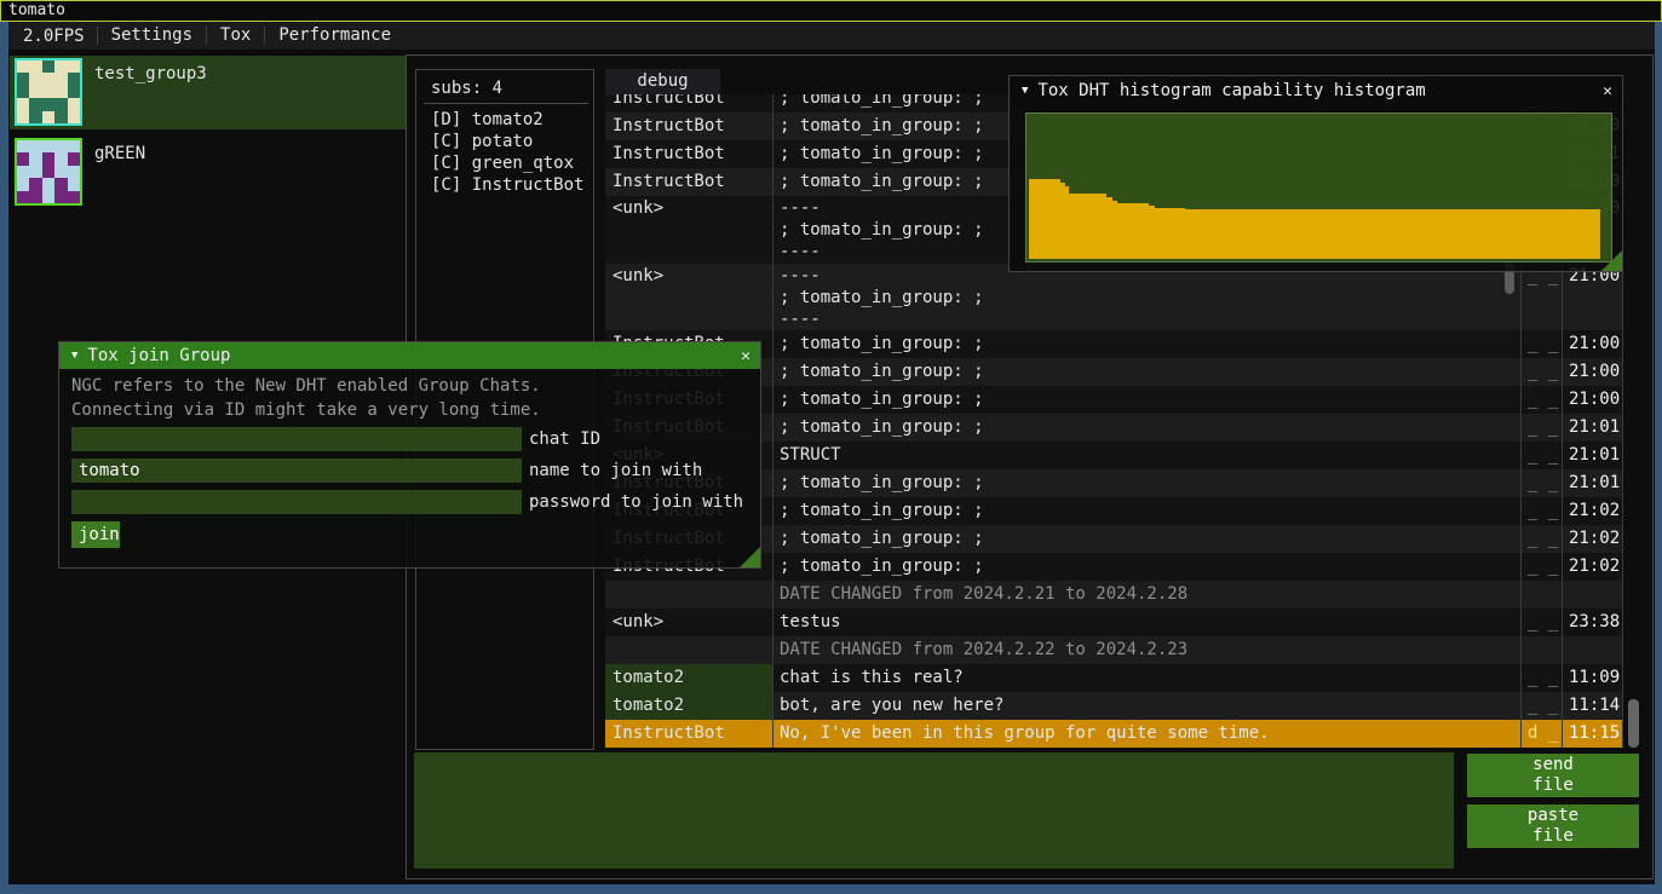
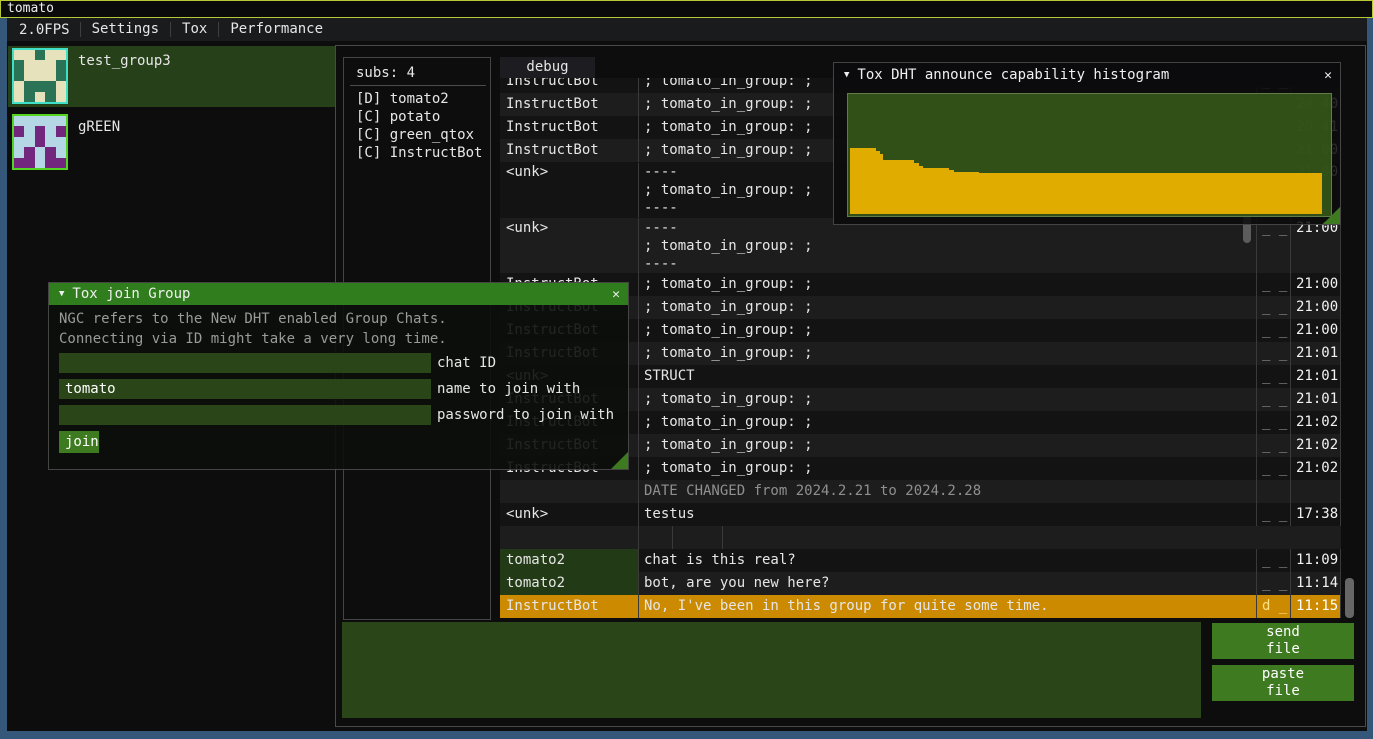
  tomato
  2.0FPS
  Settings
  Tox
  Performance
  test_group3
  gREEN
  subs: 4
  [D] tomato2
  [C] potato
  [C] green_qtox
  [C] InstructBot
  debug
  InstructBot
  ; tomato_in_group: ;
  InstructBot
  ; tomato_in_group: ;
  InstructBot
  ; tomato_in_group: ;
  InstructBot
  ; tomato_in_group: ;
  <unk>
  ----
  ; tomato_in_group: ;
  ----
  <unk>
  ----
  ; tomato_in_group: ;
  ----
  _ _
  21:00
  ; tomato_in_group: ;
  _ _
  21:00
  ; tomato_in_group: ;
  _ _
  21:00
  ; tomato_in_group: ;
  _ _
  21:00
  ; tomato_in_group: ;
  _ _
  21:01
  STRUCT
  _ _
  21:01
  ; tomato_in_group: ;
  _ _
  21:01
  ; tomato_in_group: ;
  _ _
  21:02
  ; tomato_in_group: ;
  _ _
  21:02
  ; tomato_in_group: ;
  _ _
  21:02
  DATE CHANGED from 2024.2.21 to 2024.2.28
  <unk>
  testus
  _ _
- 23:38
+ 17:38
- DATE CHANGED from 2024.2.22 to 2024.2.23
  tomato2
  chat is this real?
  _ _
  11:09
  tomato2
  bot, are you new here?
  _ _
  11:14
  InstructBot
  No, I've been in this group for quite some time.
  d _
  11:15
  send
  file
  paste
  file
  ▼
- Tox DHT histogram capability histogram
+ Tox DHT announce capability histogram
  ✕
  ▼
  Tox join Group
  ✕
  NGC refers to the New DHT enabled Group Chats.
  Connecting via ID might take a very long time.
  chat ID
  tomato
  name to join with
  password to join with
  join
